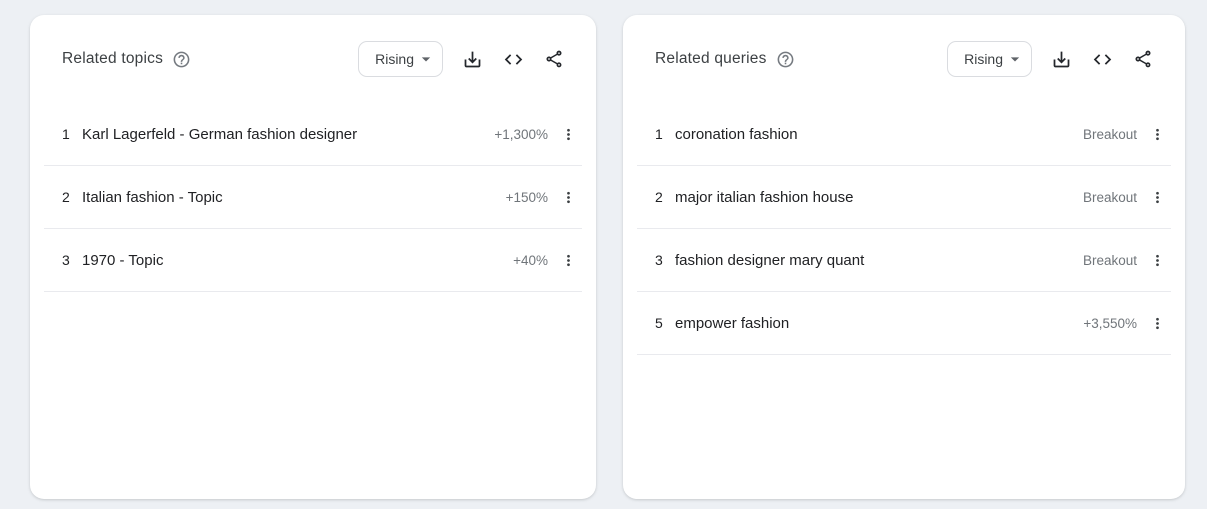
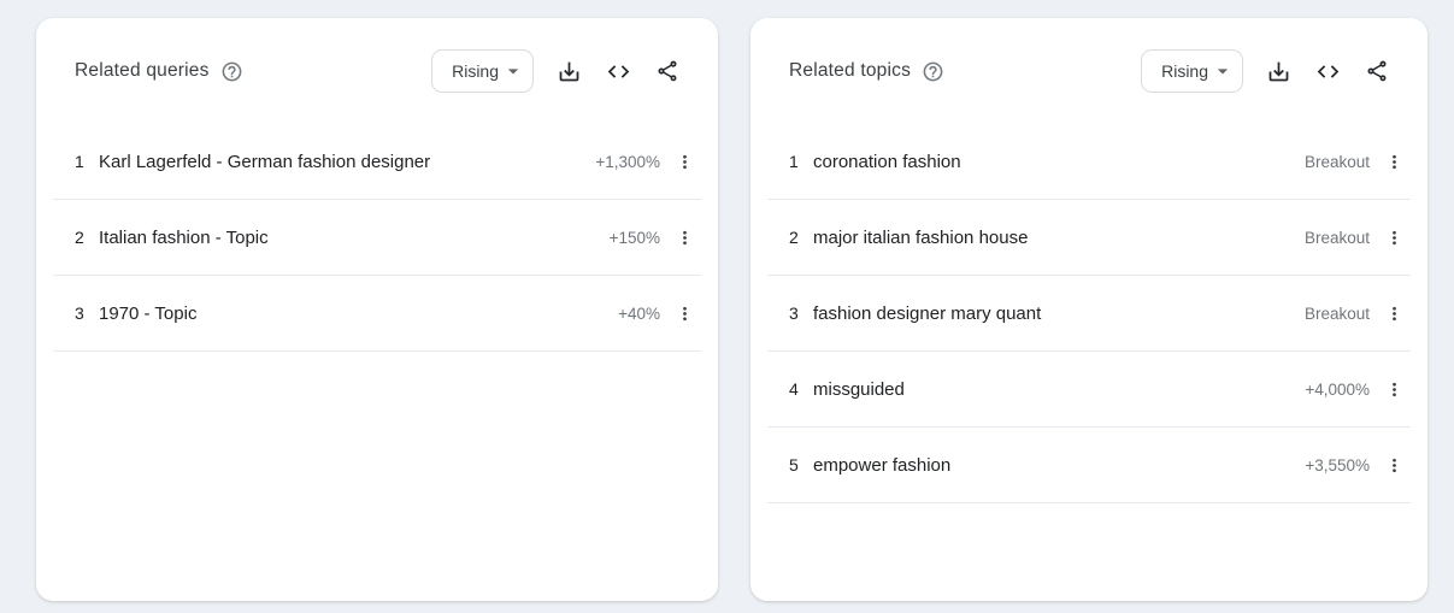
- Related topics
+ Related queries
  Rising
  1
  Karl Lagerfeld - German fashion designer
  +1,300%
  2
  Italian fashion - Topic
  +150%
  3
  1970 - Topic
  +40%
- Related queries
+ Related topics
  Rising
  1
  coronation fashion
  Breakout
  2
  major italian fashion house
  Breakout
  3
  fashion designer mary quant
  Breakout
+ 4
+ missguided
+ +4,000%
  5
  empower fashion
  +3,550%
